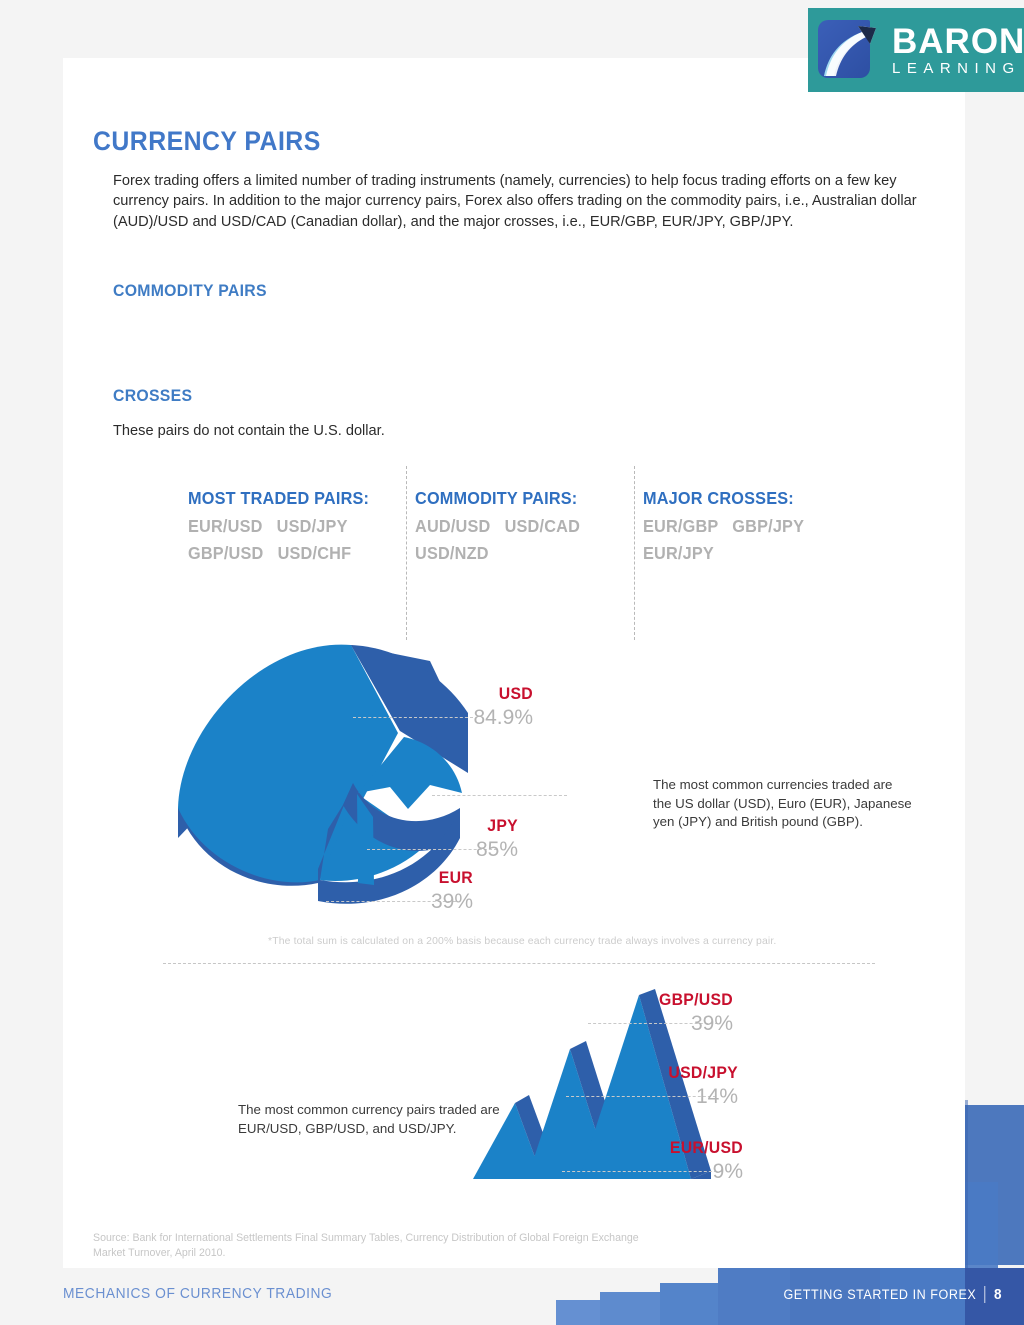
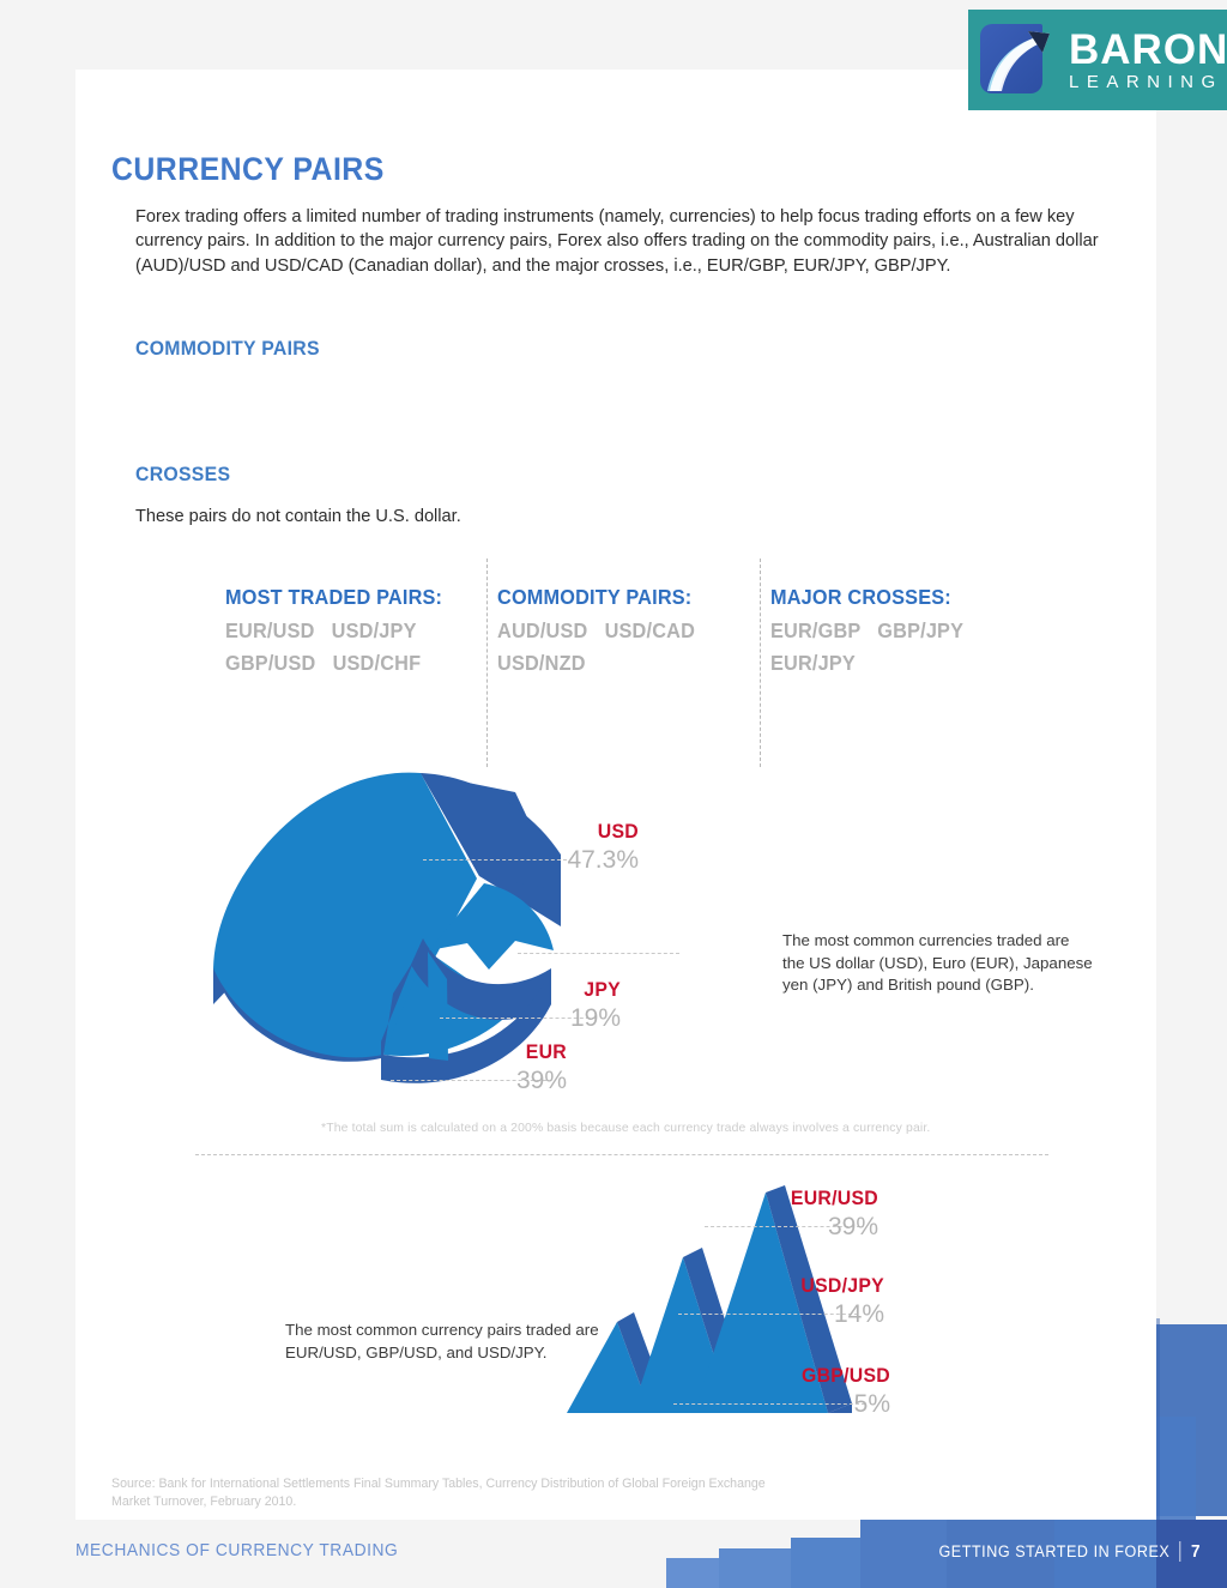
  CURRENCY PAIRS
  Forex trading offers a limited number of trading instruments (namely, currencies) to help focus trading efforts on a few key currency pairs. In addition to the major currency pairs, Forex also offers trading on the commodity pairs, i.e., Australian dollar (AUD)/USD and USD/CAD (Canadian dollar), and the major crosses, i.e., EUR/GBP, EUR/JPY, GBP/JPY.
  COMMODITY PAIRS
  CROSSES
  These pairs do not contain the U.S. dollar.
  MOST TRADED PAIRS:
  EUR/USD USD/JPY
  GBP/USD USD/CHF
  COMMODITY PAIRS:
  AUD/USD USD/CAD
  USD/NZD
  MAJOR CROSSES:
  EUR/GBP GBP/JPY
  EUR/JPY
  USD
- 84.9%
+ 47.3%
  JPY
- 85%
+ 19%
  EUR
  39%
  The most common currencies traded are the US dollar (USD), Euro (EUR), Japanese yen (JPY) and British pound (GBP).
  *The total sum is calculated on a 200% basis because each currency trade always involves a currency pair.
- GBP/USD
+ EUR/USD
  39%
  USD/JPY
  14%
- EUR/USD
+ GBP/USD
- 9%
+ 5%
  The most common currency pairs traded are EUR/USD, GBP/USD, and USD/JPY.
- Source: Bank for International Settlements Final Summary Tables, Currency Distribution of Global Foreign Exchange Market Turnover, April 2010.
+ Source: Bank for International Settlements Final Summary Tables, Currency Distribution of Global Foreign Exchange Market Turnover, February 2010.
  BARON
  LEARNING
  MECHANICS OF CURRENCY TRADING
  GETTING STARTED IN FOREX
- 8
+ 7
